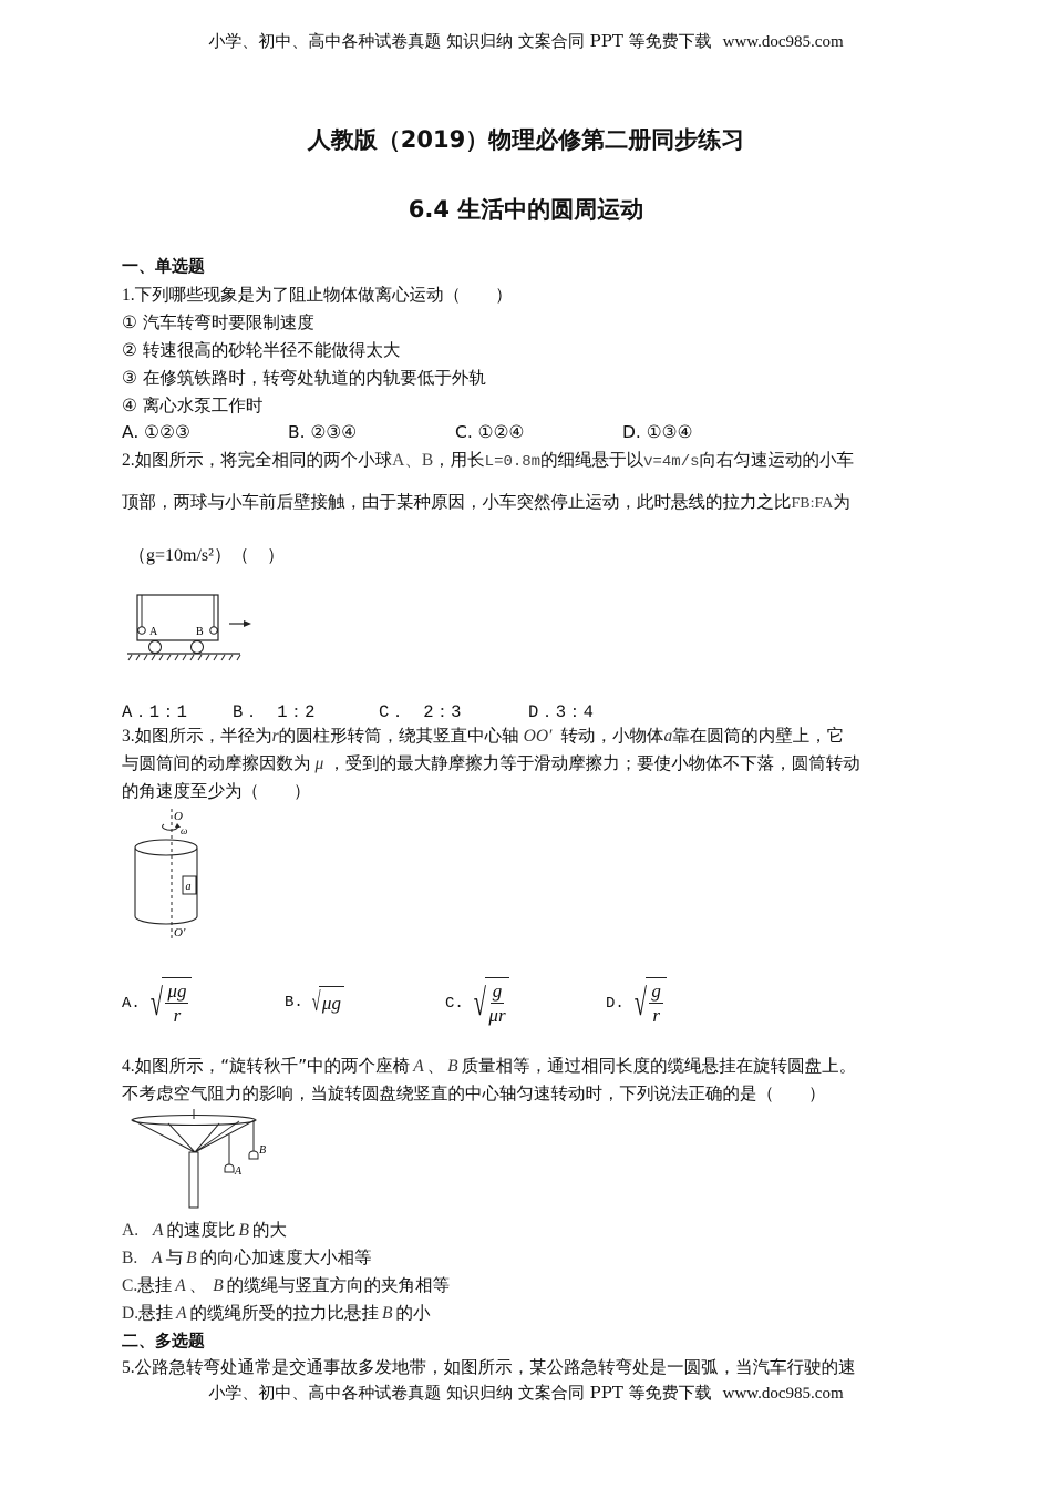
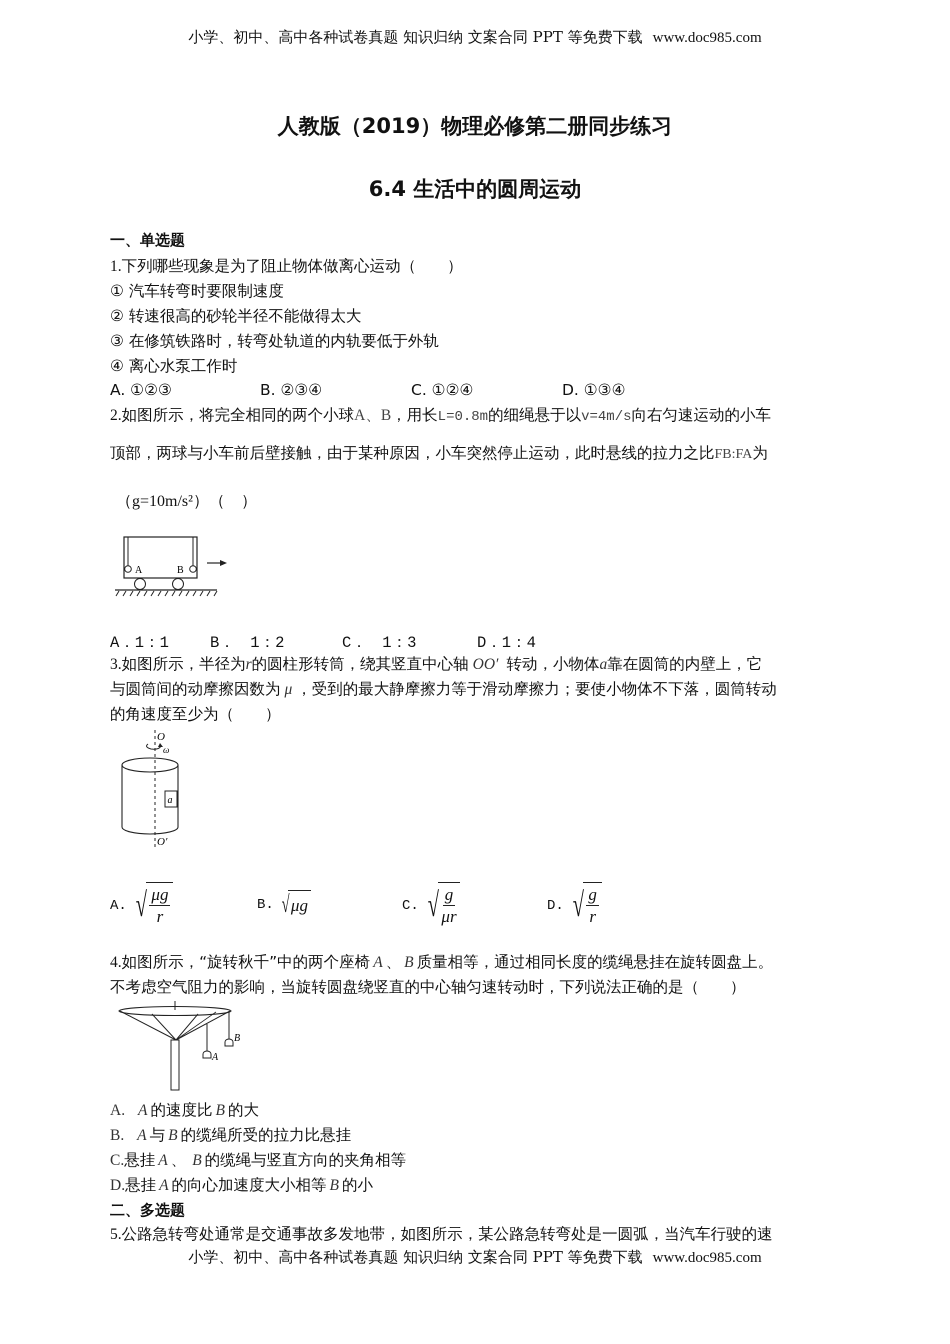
  小学、初中、高中各种试卷真题 知识归纳 文案合同 PPT 等免费下载 www.doc985.com
  人教版（2019）物理必修第二册同步练习
  6.4 生活中的圆周运动
  一、单选题
  1.下列哪些现象是为了阻止物体做离心运动（ ）
  ① 汽车转弯时要限制速度
  ② 转速很高的砂轮半径不能做得太大
  ③ 在修筑铁路时，转弯处轨道的内轨要低于外轨
  ④ 离心水泵工作时
  A. ①②③
  B. ②③④
  C. ①②④
  D. ①③④
  2.如图所示，将完全相同的两个小球A、B，用长L=0.8m的细绳悬于以v=4m/s向右匀速运动的小车
  顶部，两球与小车前后壁接触，由于某种原因，小车突然停止运动，此时悬线的拉力之比FB:FA为
  （g=10m/s²）（ ）
  A
  B
  A．1：1
  B． 1：2
- C． 2：3
+ C． 1：3
- D．3：4
+ D．1：4
  3.如图所示，半径为r的圆柱形转筒，绕其竖直中心轴 OO′ 转动，小物体a靠在圆筒的内壁上，它
  与圆筒间的动摩擦因数为 μ ，受到的最大静摩擦力等于滑动摩擦力；要使小物体不下落，圆筒转动
  的角速度至少为（ ）
  O
  ω
  a
  O′
  A.
  √
  μg
  r
  B.
  √
  μg
  C.
  √
  g
  μr
  D.
  √
  g
  r
  4.如图所示，“旋转秋千”中的两个座椅 A 、 B 质量相等，通过相同长度的缆绳悬挂在旋转圆盘上。
  不考虑空气阻力的影响，当旋转圆盘绕竖直的中心轴匀速转动时，下列说法正确的是（ ）
  A
  B
  A. A 的速度比 B 的大
- B. A 与 B 的向心加速度大小相等
+ B. A 与 B 的缆绳所受的拉力比悬挂
  C.悬挂 A 、 B 的缆绳与竖直方向的夹角相等
- D.悬挂 A 的缆绳所受的拉力比悬挂 B 的小
+ D.悬挂 A 的向心加速度大小相等 B 的小
  二、多选题
  5.公路急转弯处通常是交通事故多发地带，如图所示，某公路急转弯处是一圆弧，当汽车行驶的速
  小学、初中、高中各种试卷真题 知识归纳 文案合同 PPT 等免费下载 www.doc985.com
